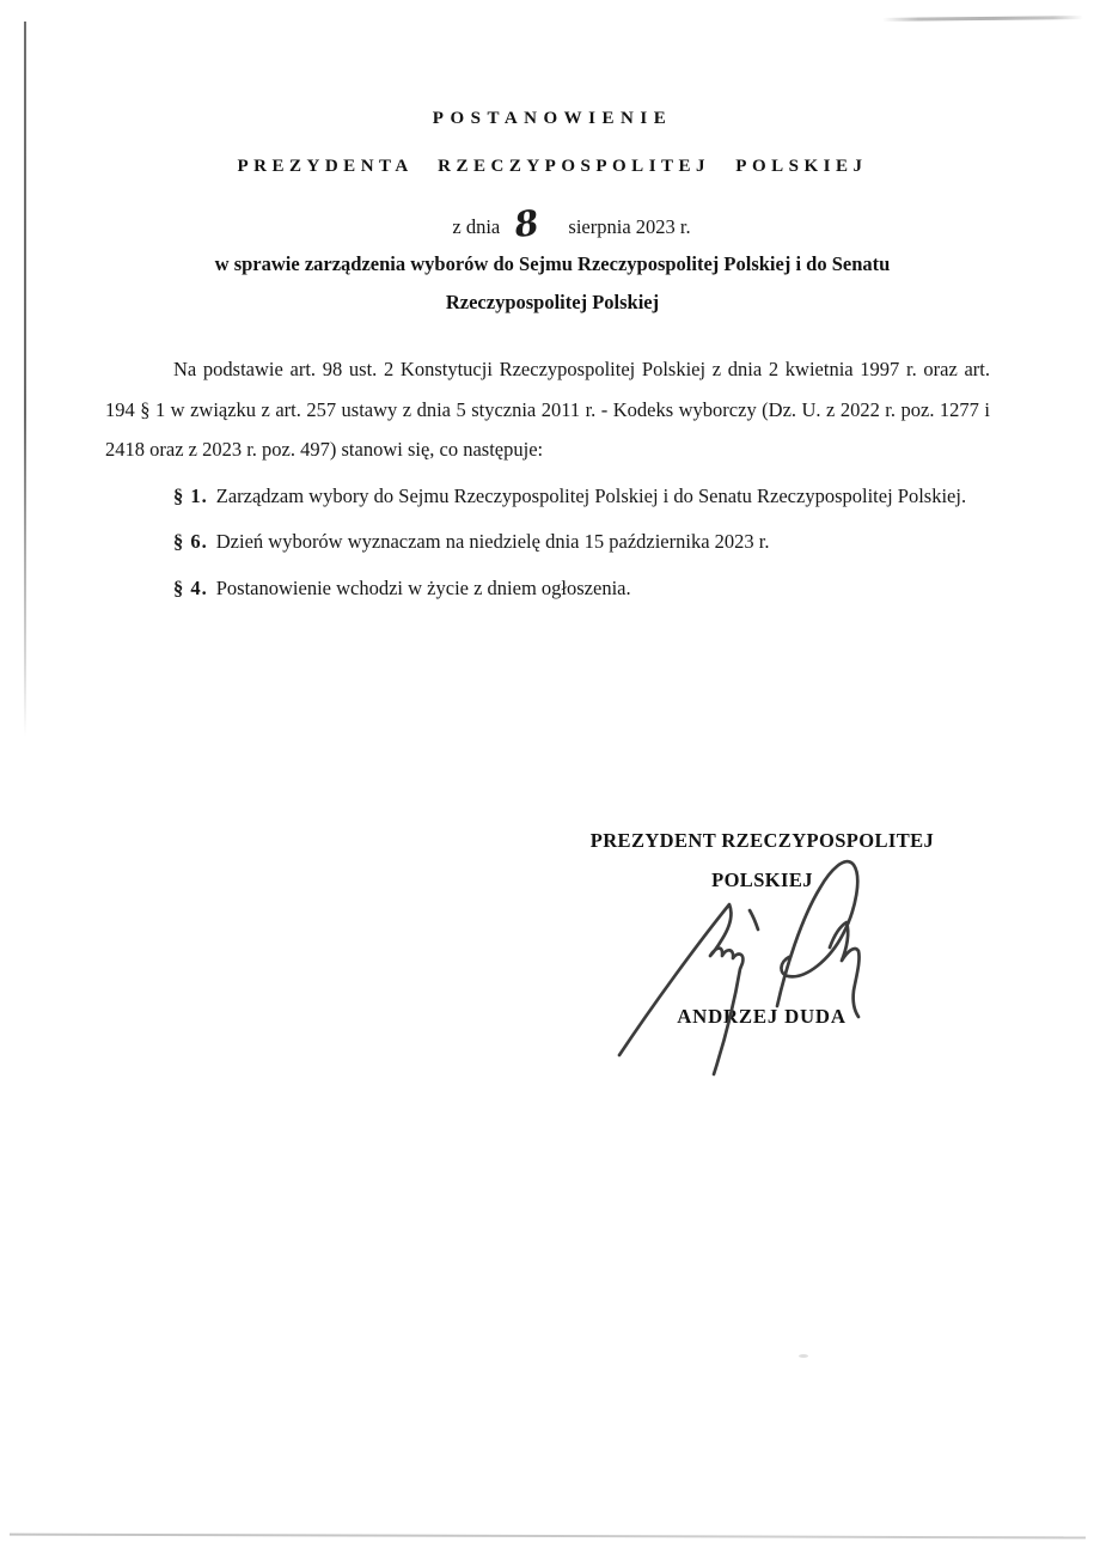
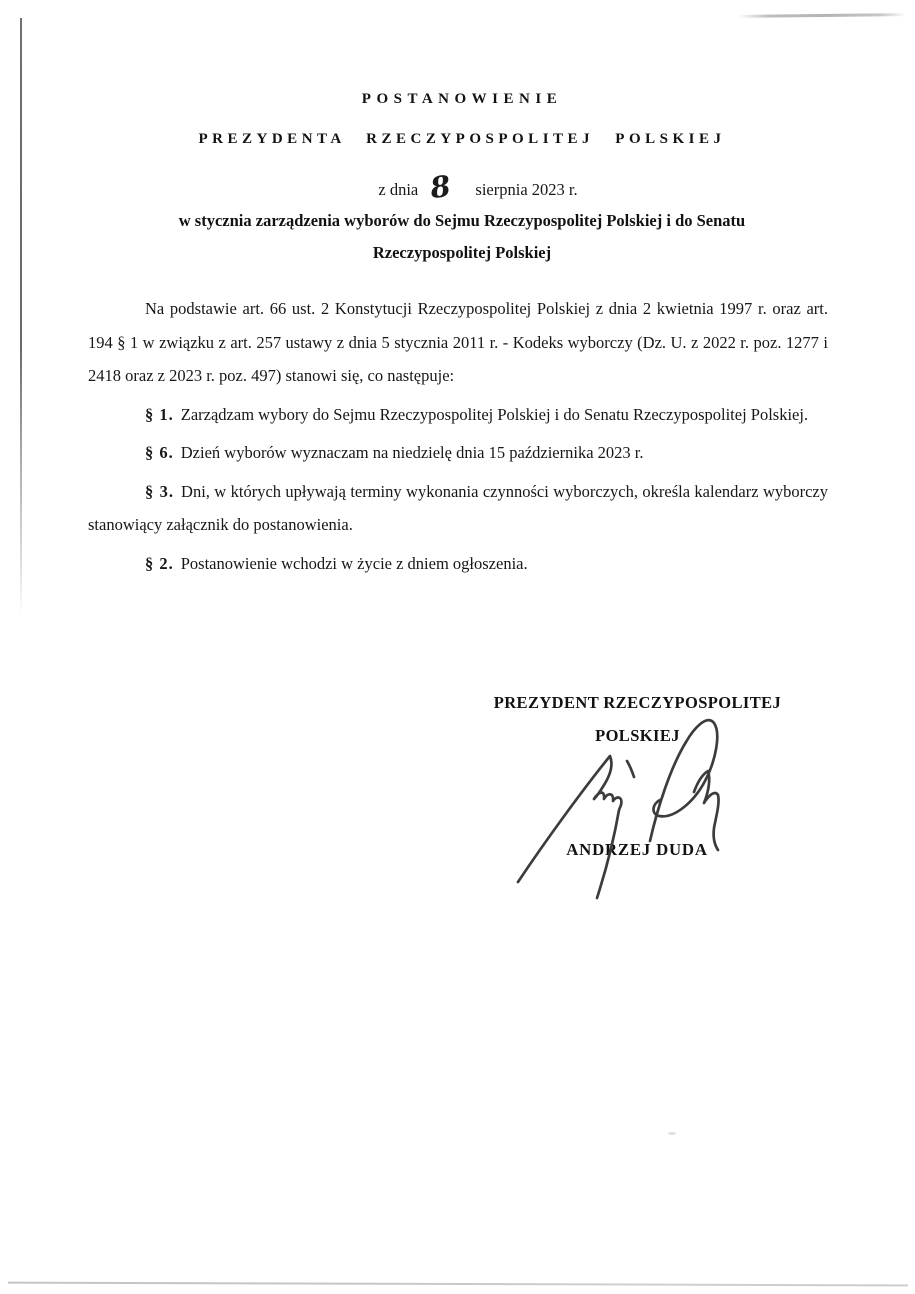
  POSTANOWIENIE
  PREZYDENTA RZECZYPOSPOLITEJ POLSKIEJ
  z dnia
  sierpnia 2023 r.
- w sprawie zarządzenia wyborów do Sejmu Rzeczypospolitej Polskiej i do Senatu
+ w stycznia zarządzenia wyborów do Sejmu Rzeczypospolitej Polskiej i do Senatu
  Rzeczypospolitej Polskiej
- Na podstawie art. 98 ust. 2 Konstytucji Rzeczypospolitej Polskiej z dnia 2 kwietnia 1997 r. oraz art. 194 § 1 w związku z art. 257 ustawy z dnia 5 stycznia 2011 r. - Kodeks wyborczy (Dz. U. z 2022 r. poz. 1277 i 2418 oraz z 2023 r. poz. 497) stanowi się, co następuje:
+ Na podstawie art. 66 ust. 2 Konstytucji Rzeczypospolitej Polskiej z dnia 2 kwietnia 1997 r. oraz art. 194 § 1 w związku z art. 257 ustawy z dnia 5 stycznia 2011 r. - Kodeks wyborczy (Dz. U. z 2022 r. poz. 1277 i 2418 oraz z 2023 r. poz. 497) stanowi się, co następuje:
  § 1. Zarządzam wybory do Sejmu Rzeczypospolitej Polskiej i do Senatu Rzeczypospolitej Polskiej.
  § 6. Dzień wyborów wyznaczam na niedzielę dnia 15 października 2023 r.
+ § 3. Dni, w których upływają terminy wykonania czynności wyborczych, określa kalendarz wyborczy stanowiący załącznik do postanowienia.
- § 4. Postanowienie wchodzi w życie z dniem ogłoszenia.
+ § 2. Postanowienie wchodzi w życie z dniem ogłoszenia.
  PREZYDENT RZECZYPOSPOLITEJ
  POLSKIEJ
  ANDZEJ DUDA
